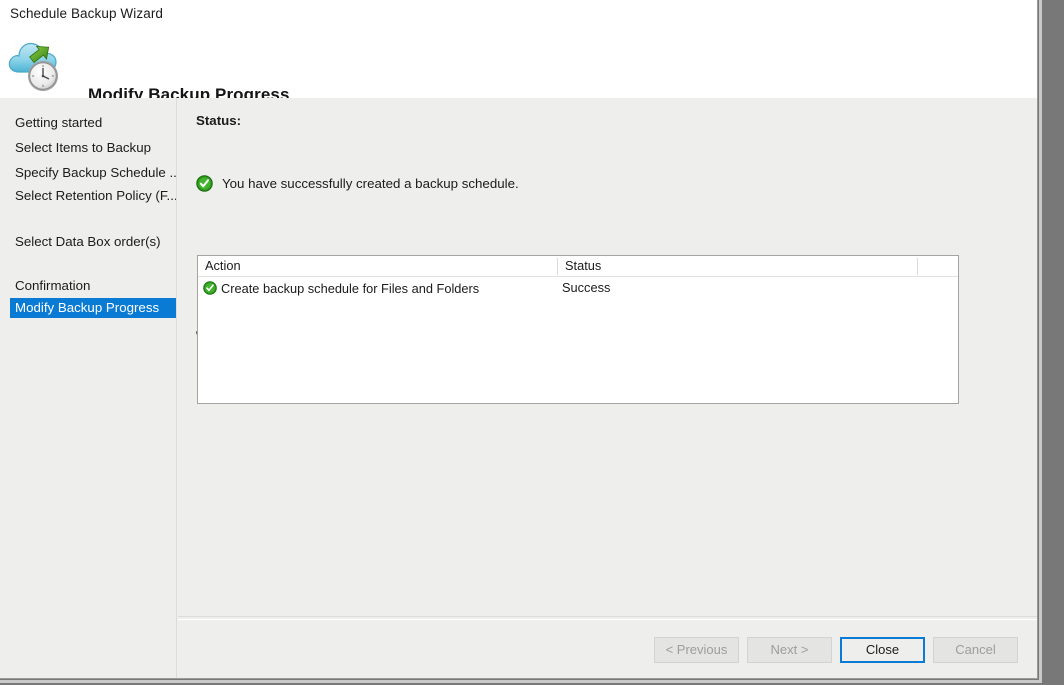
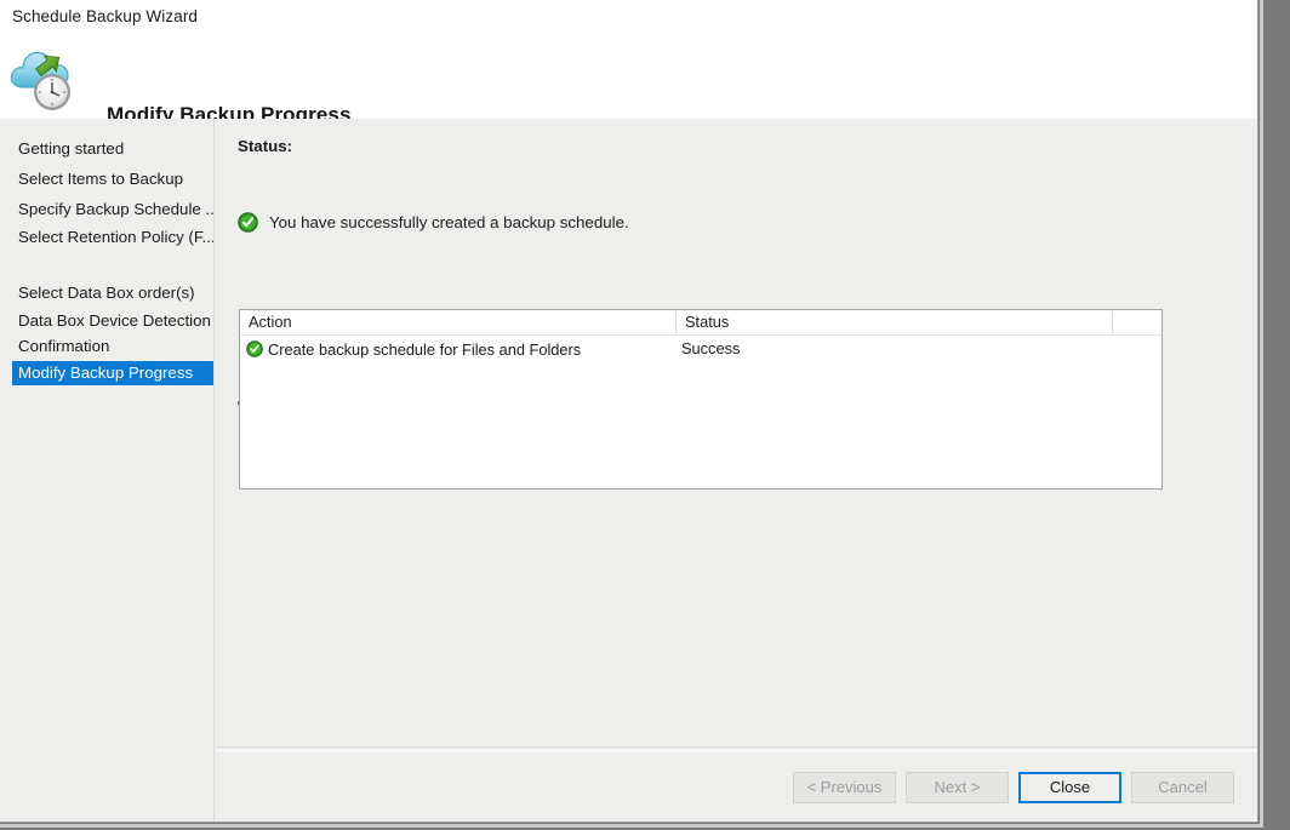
  Schedule Backup Wizard
  Modify Backup Progress
  Getting started
  Select Items to Backup
  Specify Backup Schedule ..
  Select Retention Policy (F...
  Select Data Box order(s)
+ Data Box Device Detection
  Confirmation
  Modify Backup Progress
  Status:
  You have successfully created a backup schedule.
  Action
  Status
  Create backup schedule for Files and Folders
  Success
  < Previous
  Next >
  Close
  Cancel
